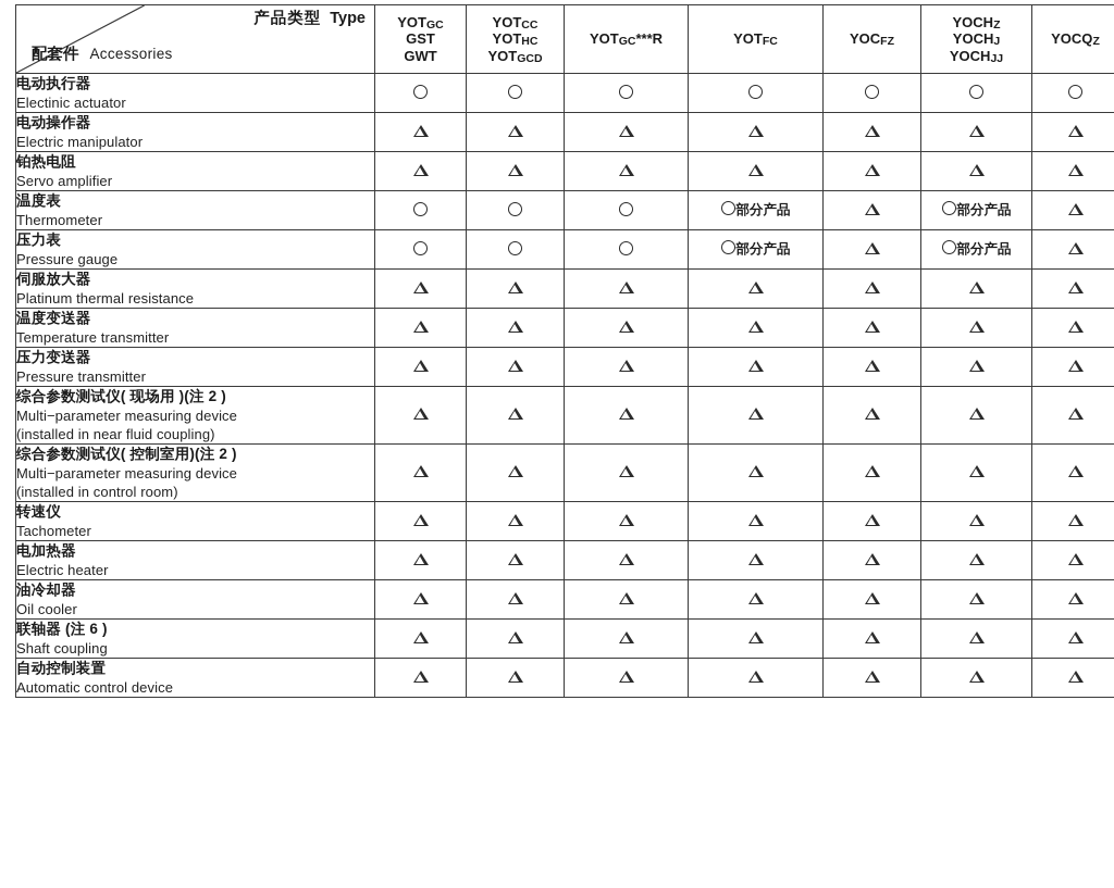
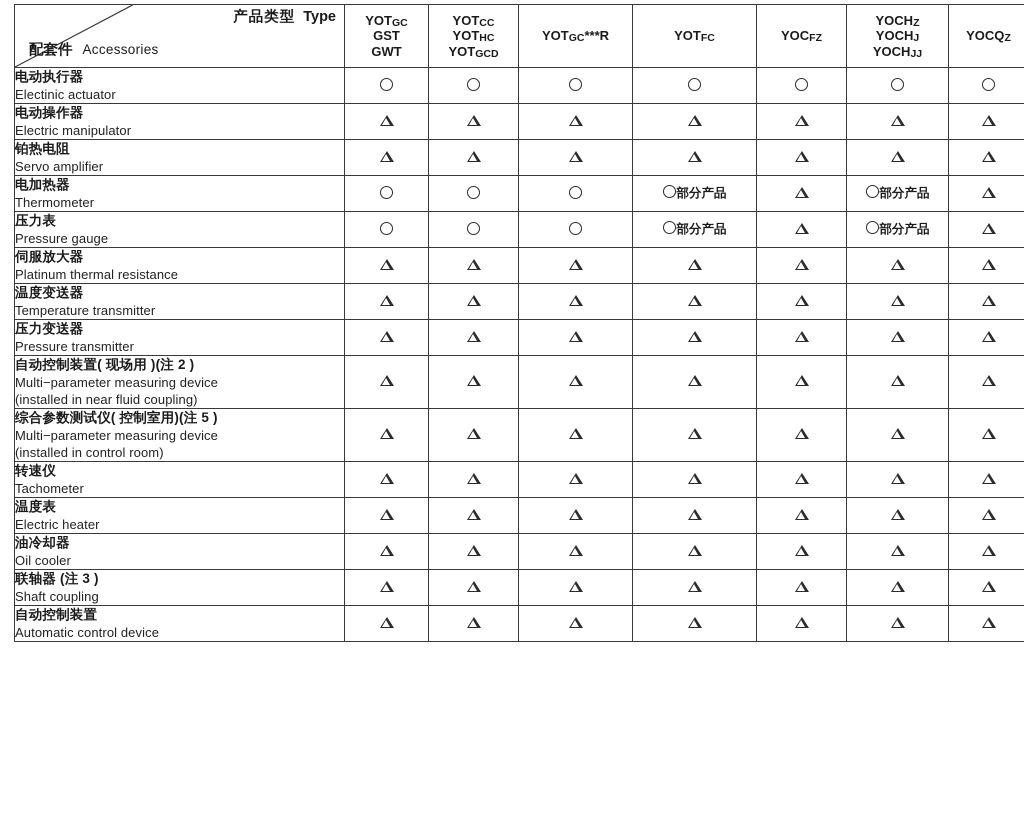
  产品类型 Type 配套件 Accessories	YOTGCGSTGWT	YOTCCYOTHCYOTGCD	YOTGC***R	YOTFC	YOCFZ	YOCHZYOCHJYOCHJJ	YOCQZ
  电动执行器Electinic actuator
  电动操作器Electric manipulator
  铂热电阻Servo amplifier
- 温度表Thermometer				部分产品		部分产品
+ 电加热器Thermometer				部分产品		部分产品
  压力表Pressure gauge				部分产品		部分产品
  伺服放大器Platinum thermal resistance
  温度变送器Temperature transmitter
  压力变送器Pressure transmitter
- 综合参数测试仪( 现场用 )(注 2 )Multi−parameter measuring device(installed in near fluid coupling)
+ 自动控制装置( 现场用 )(注 2 )Multi−parameter measuring device(installed in near fluid coupling)
- 综合参数测试仪( 控制室用)(注 2 )Multi−parameter measuring device(installed in control room)
+ 综合参数测试仪( 控制室用)(注 5 )Multi−parameter measuring device(installed in control room)
  转速仪Tachometer
- 电加热器Electric heater
+ 温度表Electric heater
  油冷却器Oil cooler
- 联轴器 (注 6 )Shaft coupling
+ 联轴器 (注 3 )Shaft coupling
  自动控制装置Automatic control device
